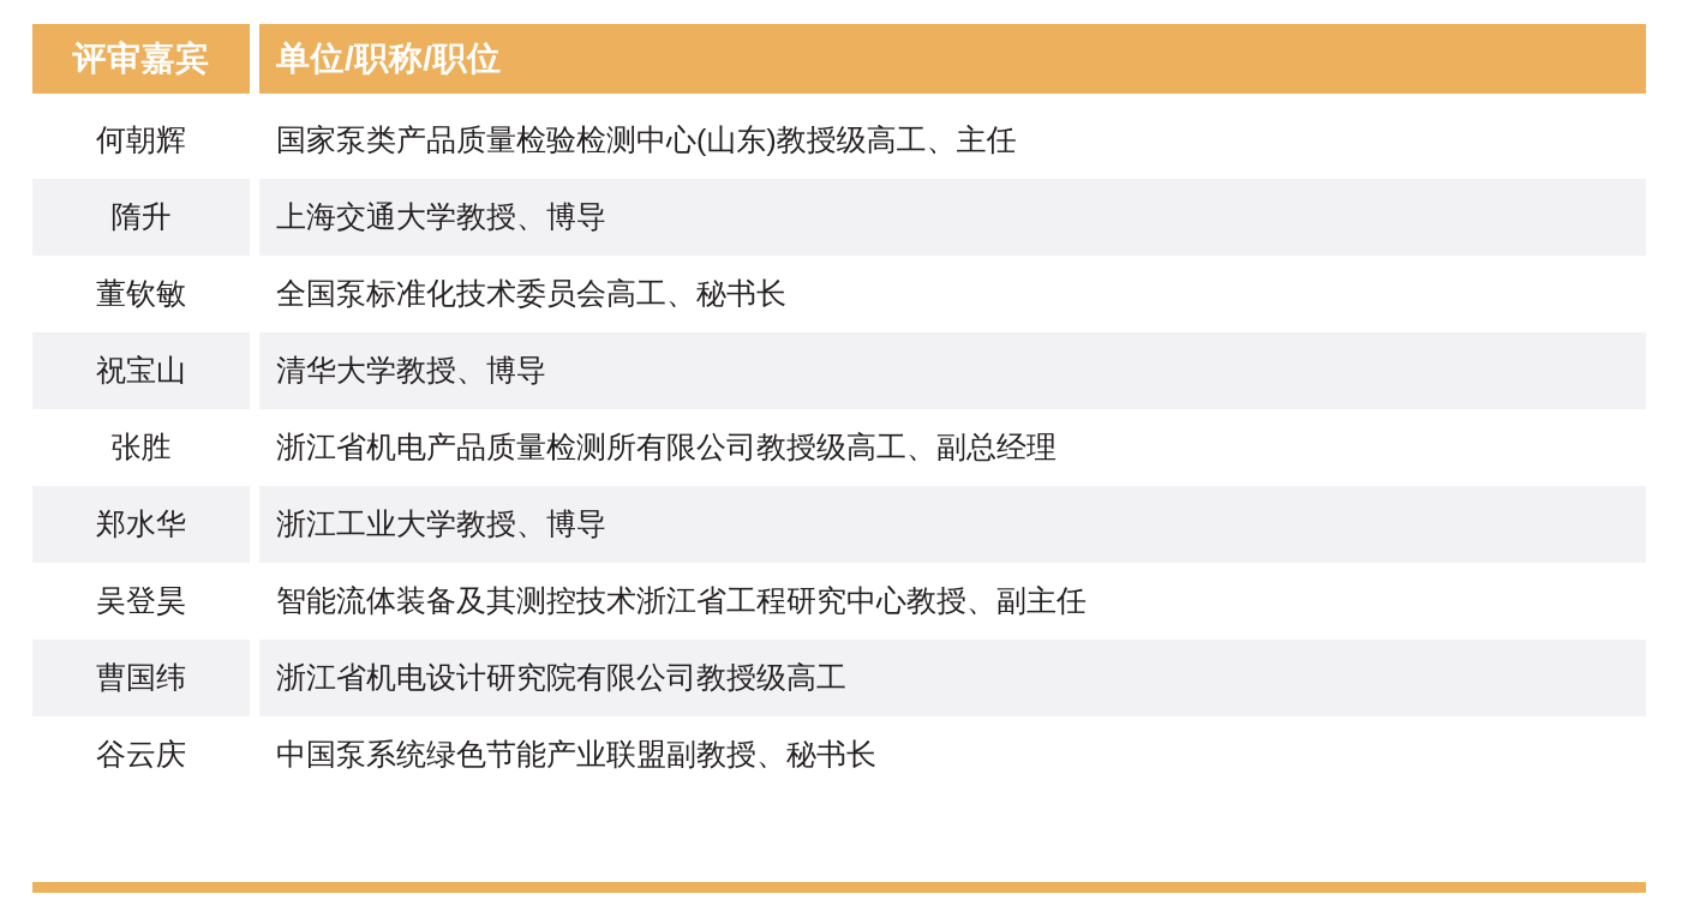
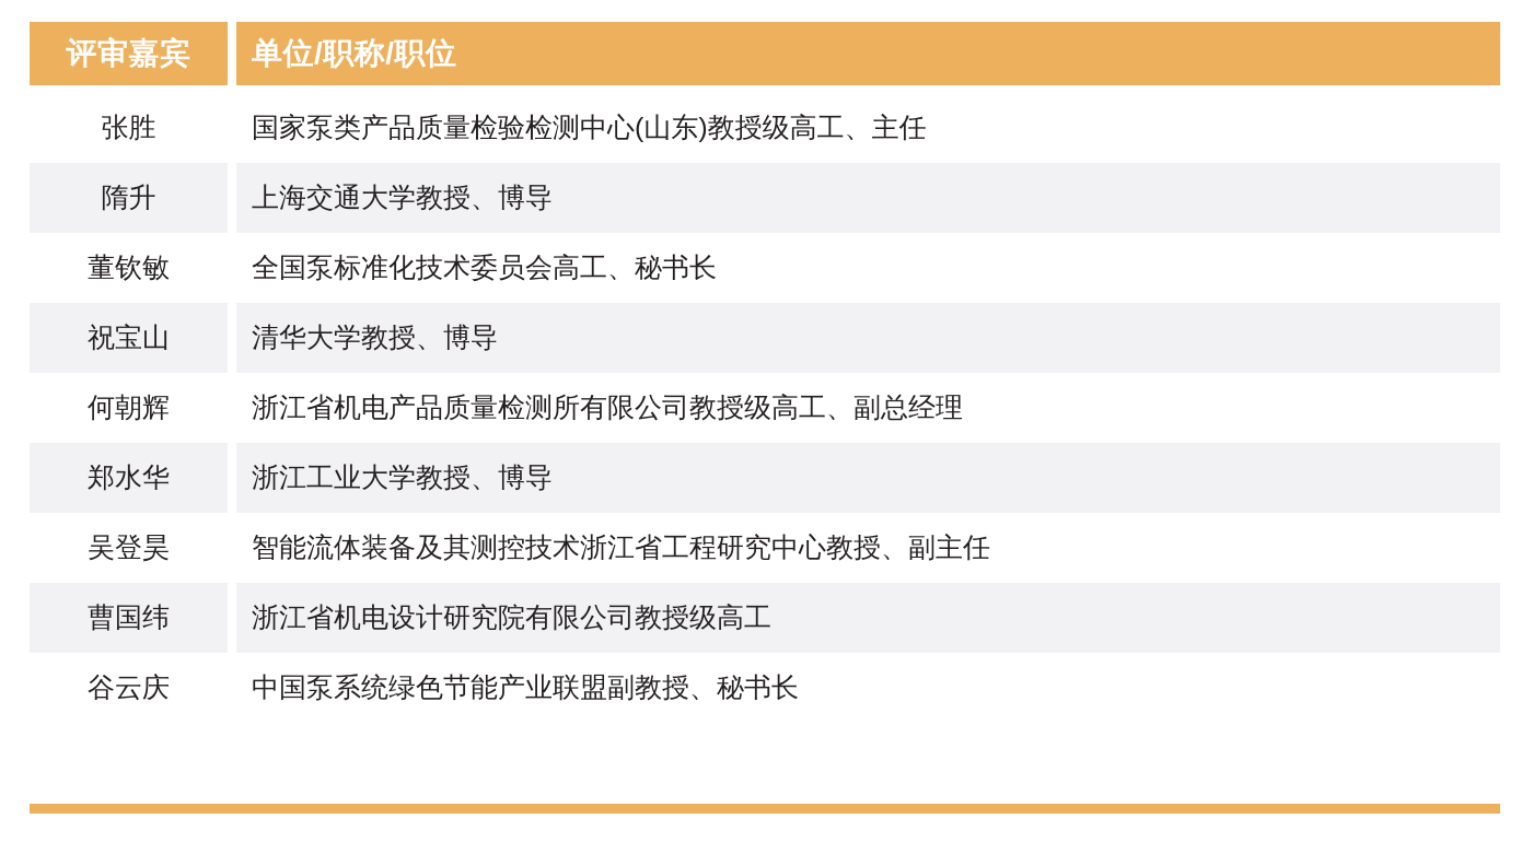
  评审嘉宾
  单位/职称/职位
- 何朝辉
+ 张胜
  国家泵类产品质量检验检测中心(山东)教授级高工、主任
  隋升
  上海交通大学教授、博导
  董钦敏
  全国泵标准化技术委员会高工、秘书长
  祝宝山
  清华大学教授、博导
- 张胜
+ 何朝辉
  浙江省机电产品质量检测所有限公司教授级高工、副总经理
  郑水华
  浙江工业大学教授、博导
  吴登昊
  智能流体装备及其测控技术浙江省工程研究中心教授、副主任
  曹国纬
  浙江省机电设计研究院有限公司教授级高工
  谷云庆
  中国泵系统绿色节能产业联盟副教授、秘书长
